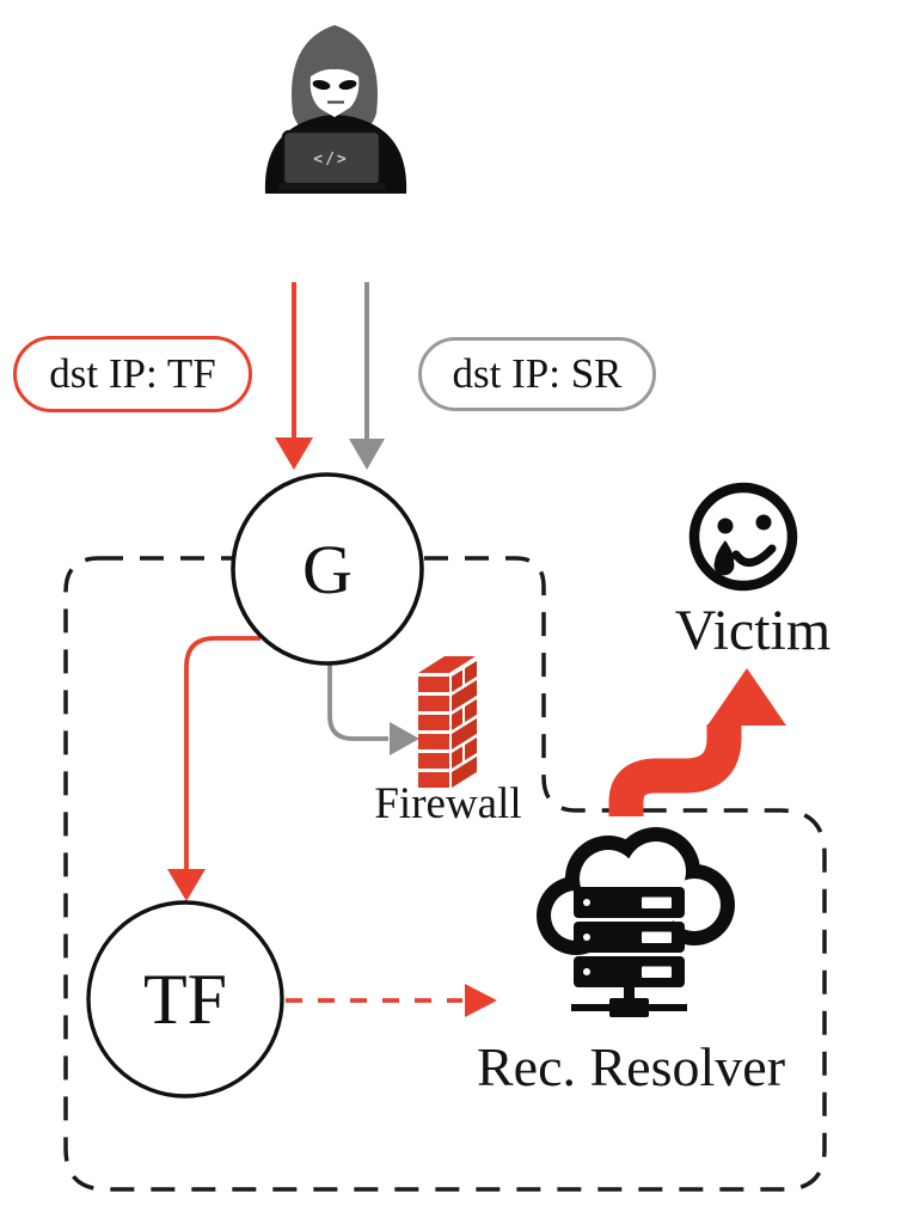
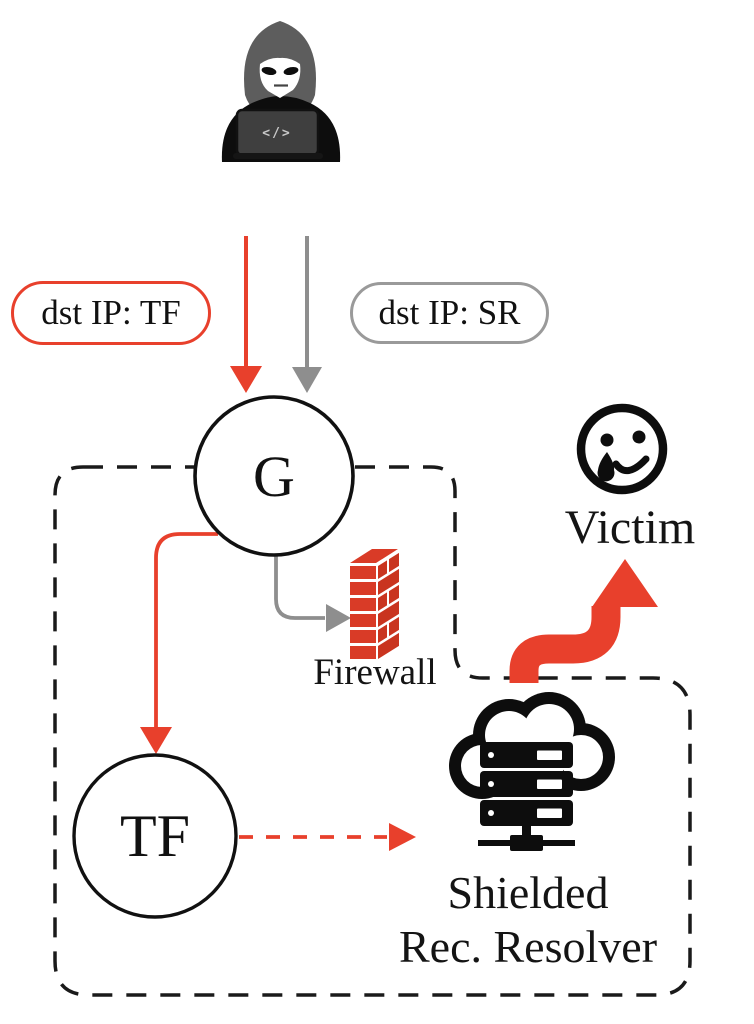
  </>
  dst IP: TF
  dst IP: SR
  G
  TF
  Firewall
  Victim
+ Shielded
  Rec. Resolver
